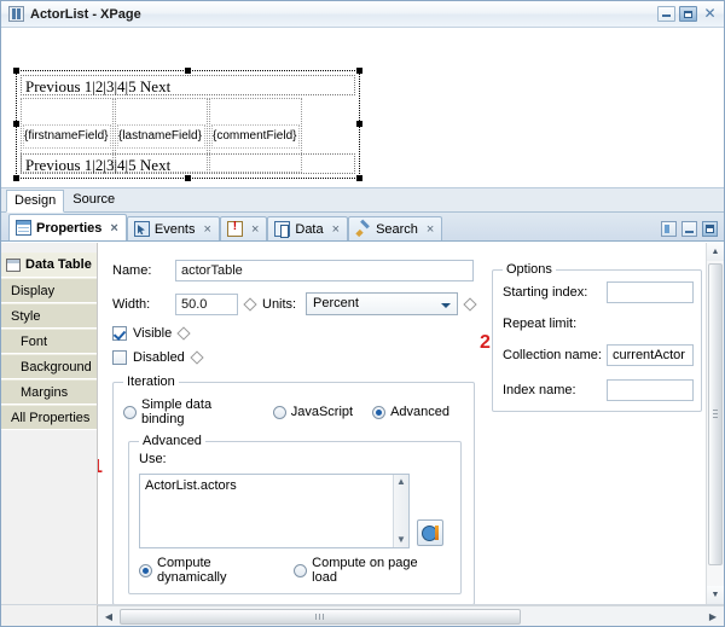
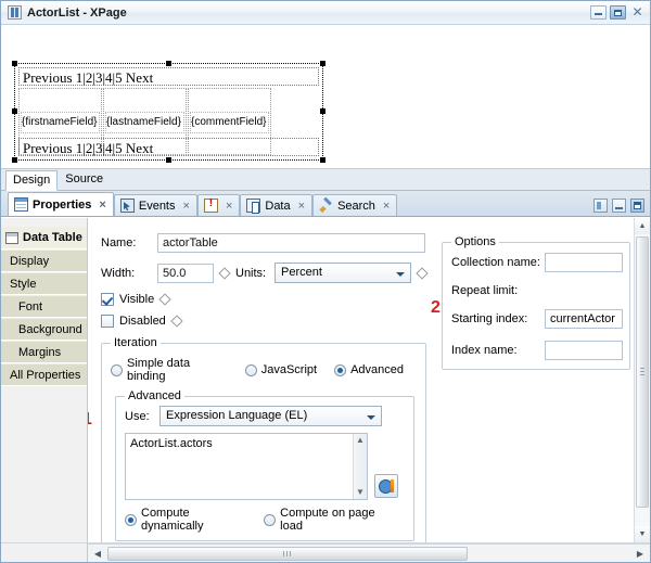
  ActorList - XPage
  ✕
  Previous 1|2|3|4|5 Next
  {firstnameField}
  {lastnameField}
  {commentField}
  Previous 1|2|3|4|5 Next
  Design
  Source
  Properties
  ×
  Events
  ×
  ×
  Data
  ×
  Search
  ×
  Data Table
  Display
  Style
  Font
  Background
  Margins
  All Properties
  Name:
  actorTable
  Width:
  50.0
  Units:
  Percent
  Visible
  Disabled
  Iteration
  Simple data binding
  JavaScript
  Advanced
  Advanced
  Use:
+ Expression Language (EL)
  ActorList.actors
  ▲
  ▼
  Compute dynamically
  Compute on page load
  1
  Options
- Starting index:
+ Collection name:
  Repeat limit:
- Collection name:
+ Starting index:
  currentActor
  Index name:
  2
  ◀
  ▶
